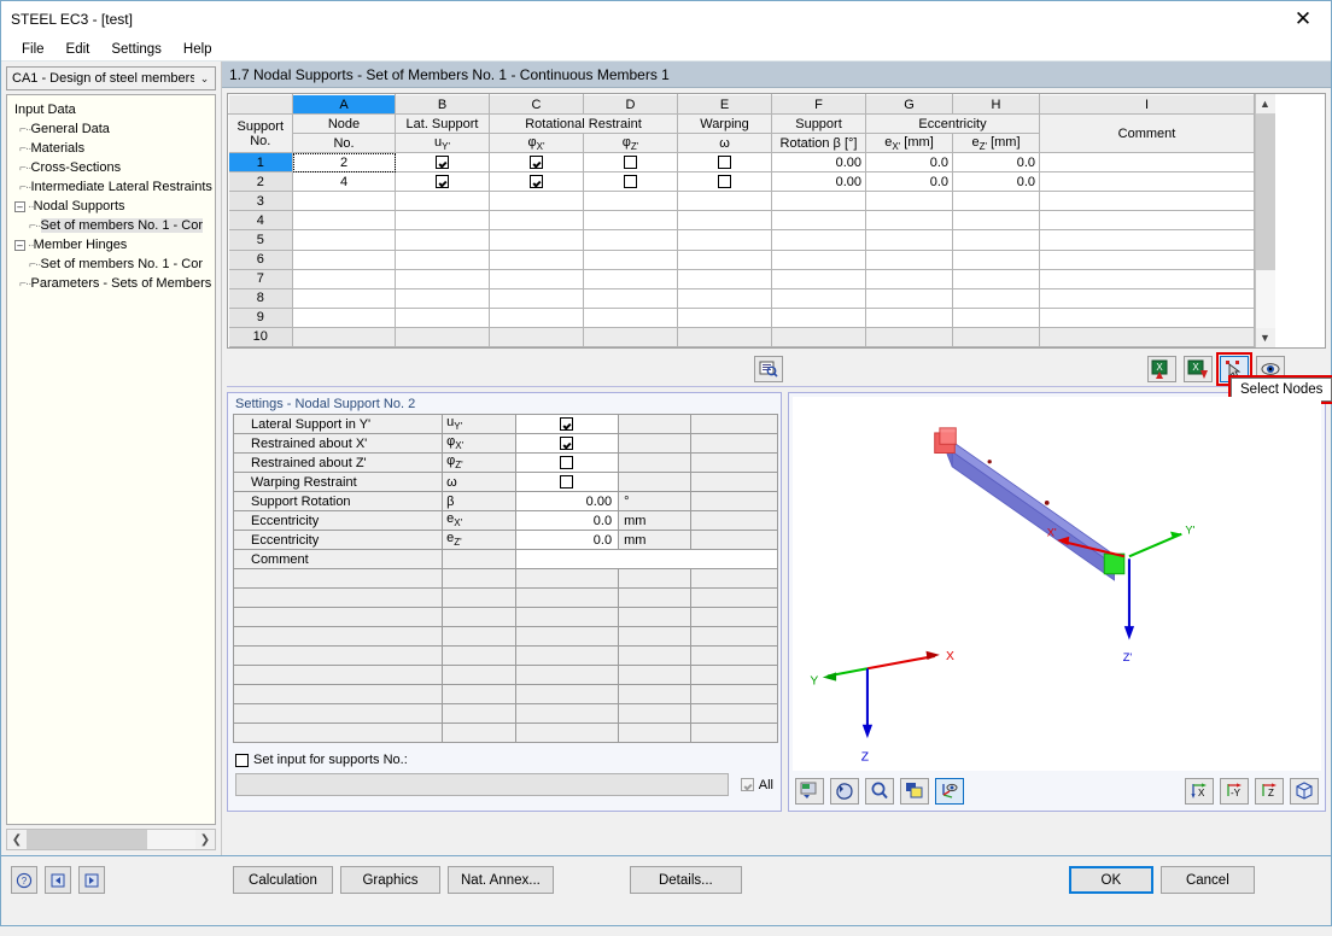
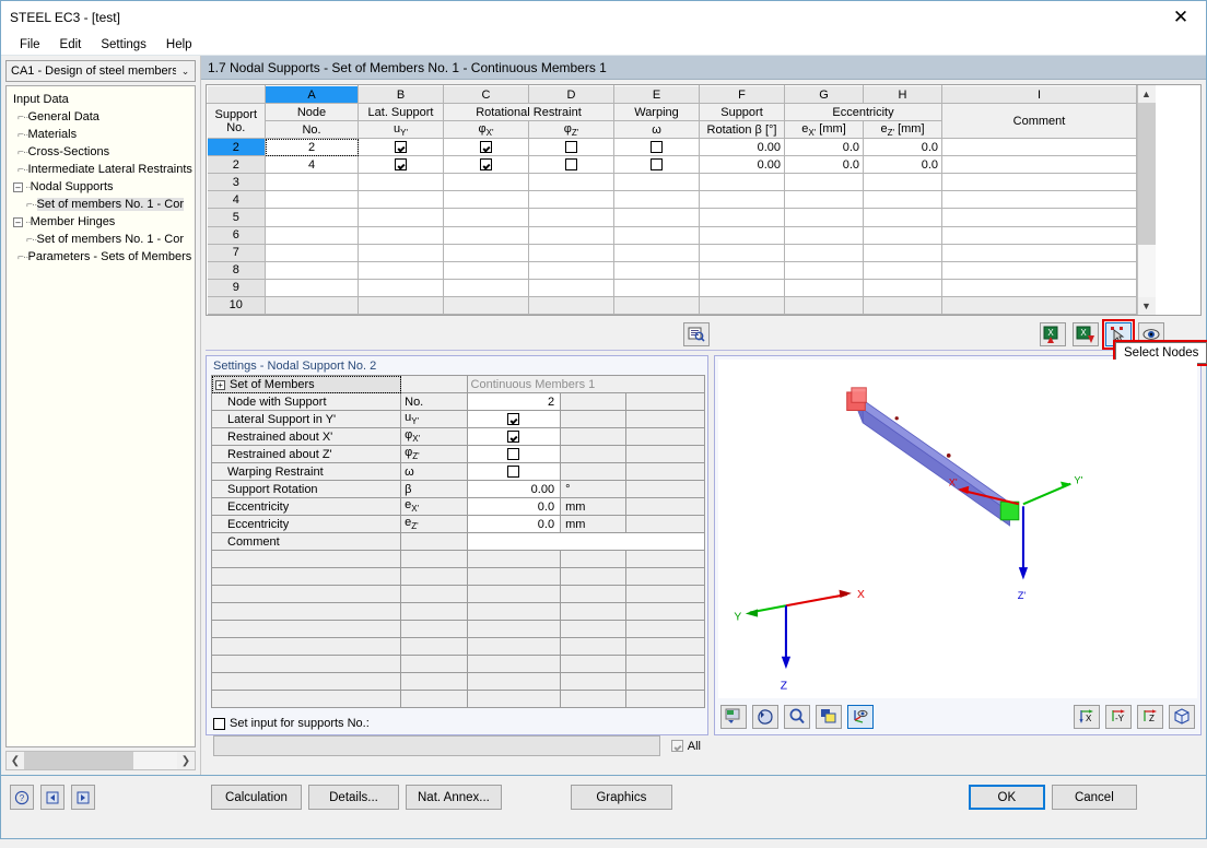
  STEEL EC3 - [test]
  ✕
  File
  Edit
  Settings
  Help
  CA1 - Design of steel members
  ⌄
  Input Data
  ⌐··
  General Data
  ⌐··
  Materials
  ⌐··
  Cross-Sections
  ⌐··
  Intermediate Lateral Restraints
  –
  ··
  Nodal Supports
  ⌐··
  Set of members No. 1 - Cor
  –
  ··
  Member Hinges
  ⌐··
  Set of members No. 1 - Cor
  ⌐··
  Parameters - Sets of Members
  ❮
  ❯
  1.7 Nodal Supports - Set of Members No. 1 - Continuous Members 1
  	A	B	C	D	E	F	G	H	I
  Support No.	Node	Lat. Support	Rotational Restraint	Warping	Support	Eccentricity	Comment
  No.	uY'	φX'	φZ'	ω	Rotation β [°]	eX' [mm]	eZ' [mm]
- 1	2					0.00	0.0	0.0
+ 2	2					0.00	0.0	0.0
  2	4					0.00	0.0	0.0
  3
  4
  5
  6
  7
  8
  9
  10
  ▲
  ▼
  X
  X
  Select Nodes
  Settings - Nodal Support No. 2
+ + Set of Members		Continuous Members 1
+ Node with Support	No.	2
  Lateral Support in Y'	uY'
  Restrained about X'	φX'
  Restrained about Z'	φZ'
  Warping Restraint	ω
  Support Rotation	β	0.00	°
  Eccentricity	eX'	0.0	mm
  Eccentricity	eZ'	0.0	mm
  Comment
  Set input for supports No.:
  All
  Y'
  Z'
  X'
  X
  Y
  Z
  X
  -Y
  Z
  ?
  Calculation
- Graphics
+ Details...
  Nat. Annex...
- Details...
+ Graphics
  OK
  Cancel
